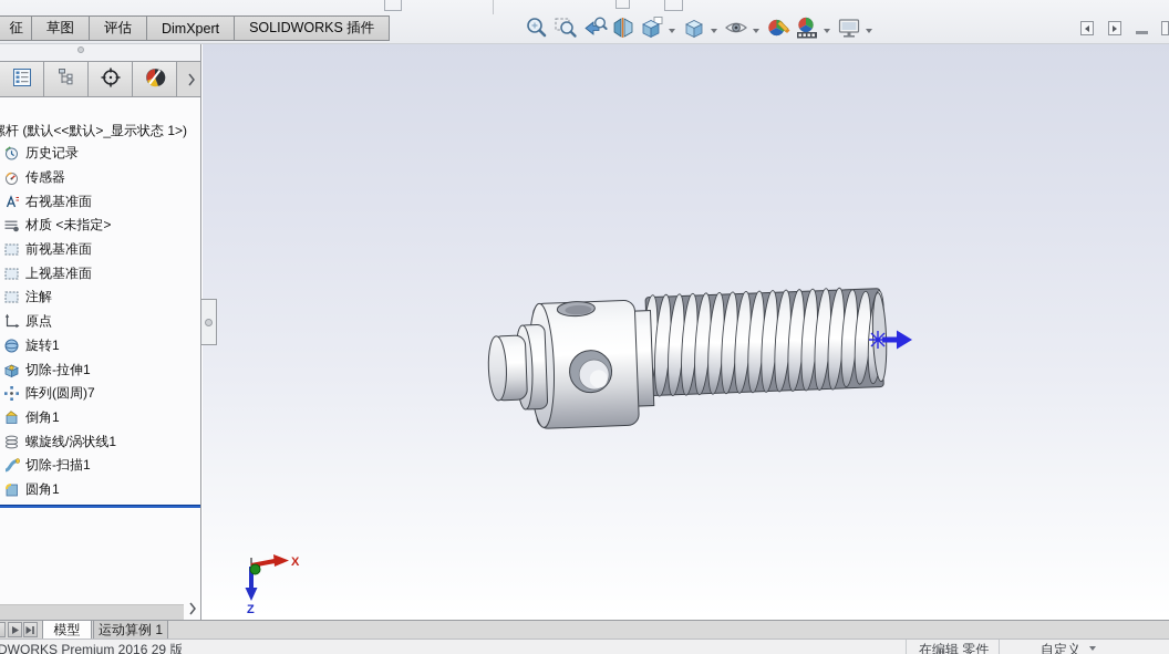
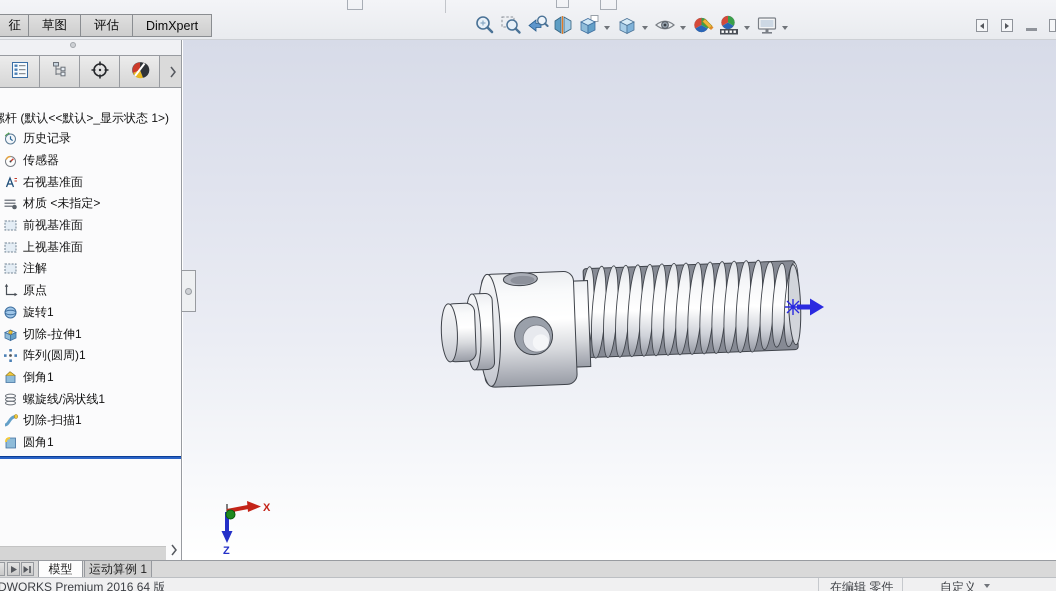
  征
  草图
  评估
  DimXpert
- SOLIDWORKS 插件
  杆 (默认<<默认>_显示状态 1>)
  历史记录
  传感器
  右视基准面
  材质 <未指定>
  前视基准面
  上视基准面
  注解
  原点
  旋转1
  切除-拉伸1
- 阵列(圆周)7
+ 阵列(圆周)1
  倒角1
  螺旋线/涡状线1
  切除-扫描1
  圆角1
  X
  Z
  模型
  运动算例 1
- DWORKS Premium 2016 29 版
+ DWORKS Premium 2016 64 版
  在编辑 零件
  自定义
